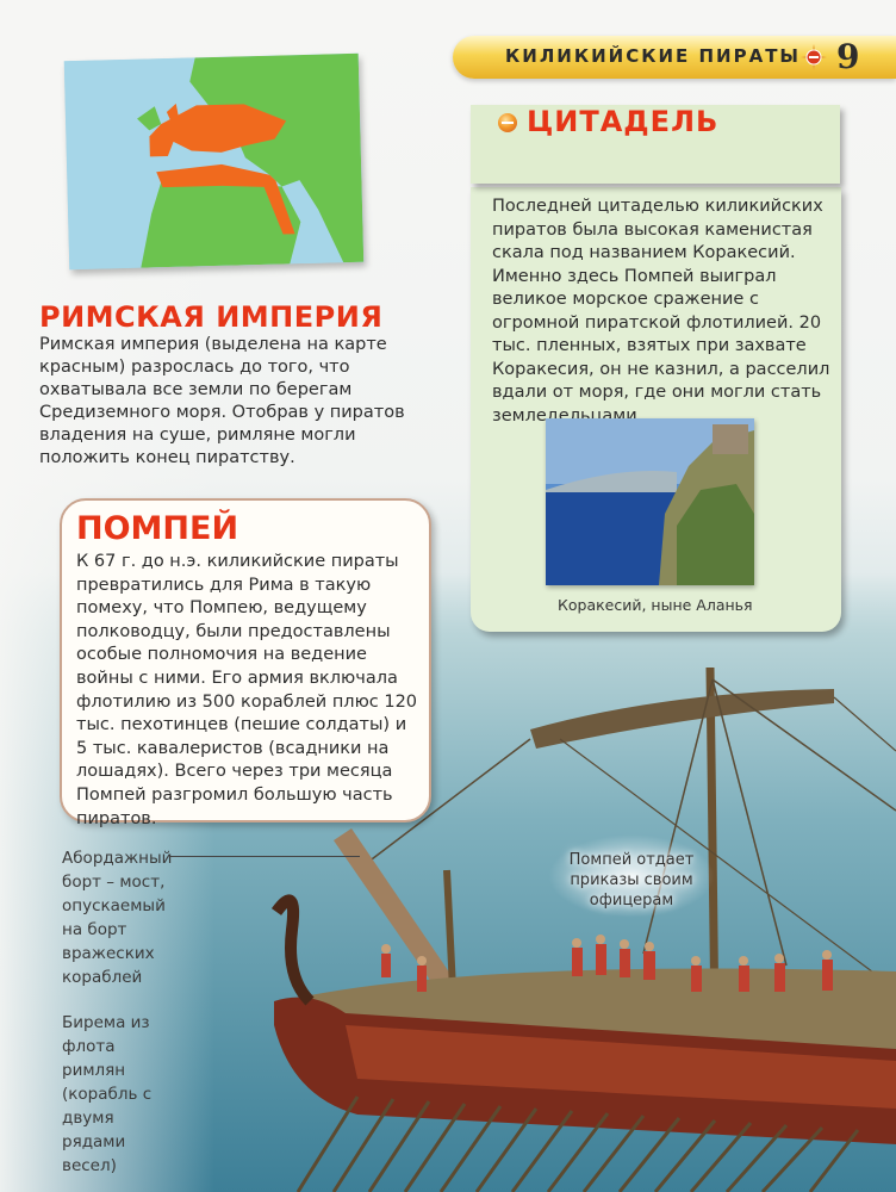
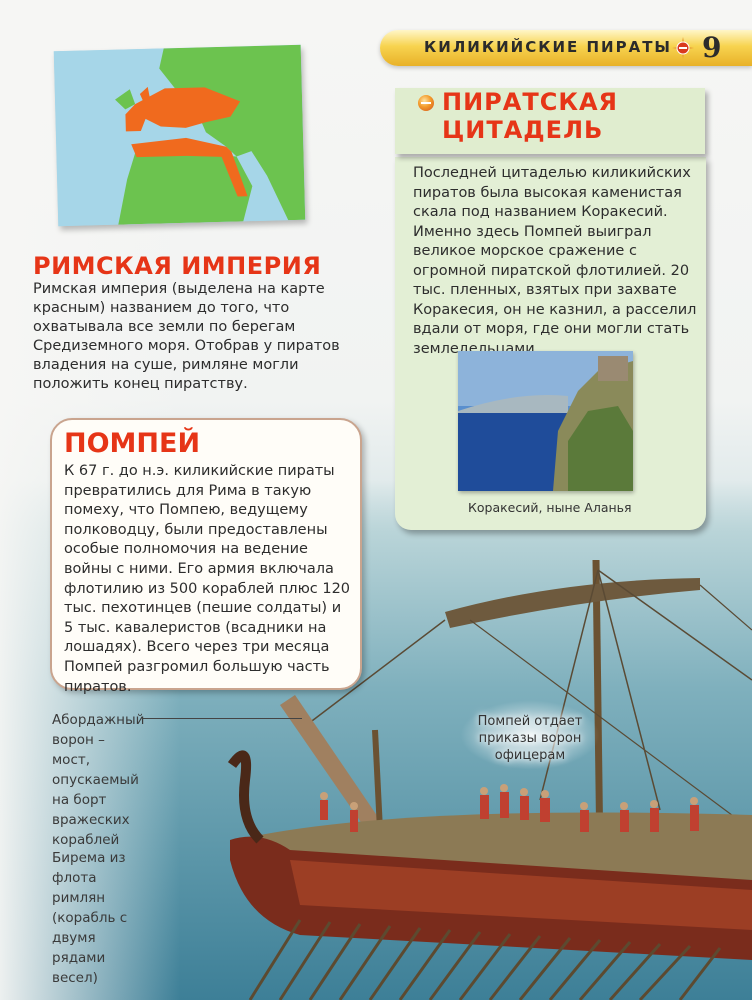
  КИЛИКИЙСКИЕ ПИРАТЫ
  9
  РИМСКАЯ ИМПЕРИЯ
- Римская империя (выделена на карте красным) разрослась до того, что охватывала все земли по берегам Средиземного моря. Отобрав у пиратов владения на суше, римляне могли положить конец пиратству.
+ Римская империя (выделена на карте красным) названием до того, что охватывала все земли по берегам Средиземного моря. Отобрав у пиратов владения на суше, римляне могли положить конец пиратству.
  ПОМПЕЙ
  К 67 г. до н.э. киликийские пираты превратились для Рима в такую помеху, что Помпею, ведущему полководцу, были предоставлены особые полномочия на ведение войны с ними. Его армия включала флотилию из 500 кораблей плюс 120 тыс. пехотинцев (пешие солдаты) и 5 тыс. кавалеристов (всадники на лошадях). Всего через три месяца Помпей разгромил большую часть пиратов.
+ ПИРАТСКАЯ
  ЦИТАДЕЛЬ
  Последней цитаделью киликийских пиратов была высокая каменистая скала под названием Коракесий. Именно здесь Помпей выиграл великое морское сражение с огромной пиратской флотилией. 20 тыс. пленных, взятых при захвате Коракесия, он не казнил, а расселил вдали от моря, где они могли стать земледельцами.
  Коракесий, ныне Аланья
- Абордажный борт – мост, опускаемый на борт вражеских кораблей
+ Абордажный ворон – мост, опускаемый на борт вражеских кораблей
  Бирема из флота римлян (корабль с двумя рядами весел)
- Помпей отдает приказы своим офицерам
+ Помпей отдает приказы ворон офицерам
